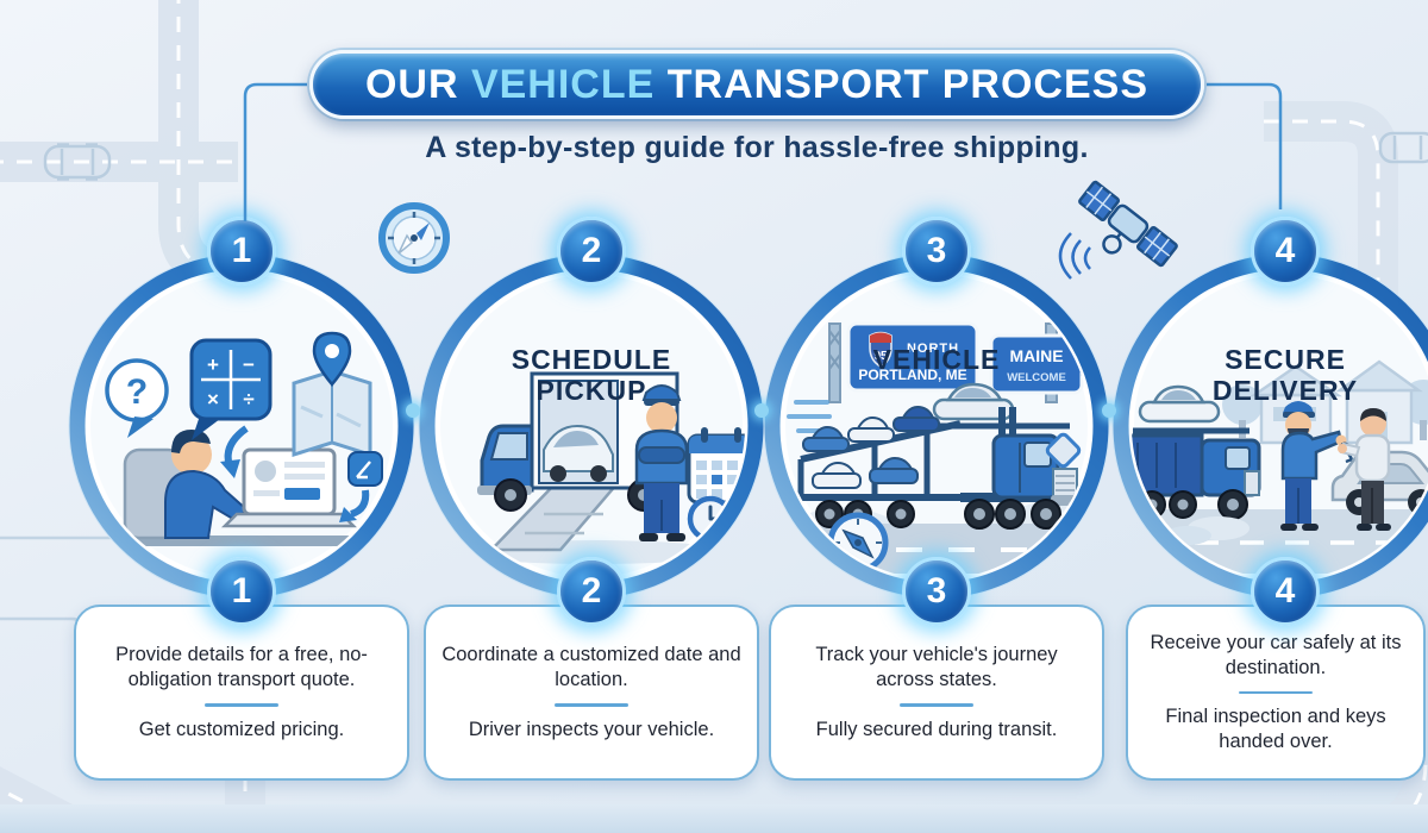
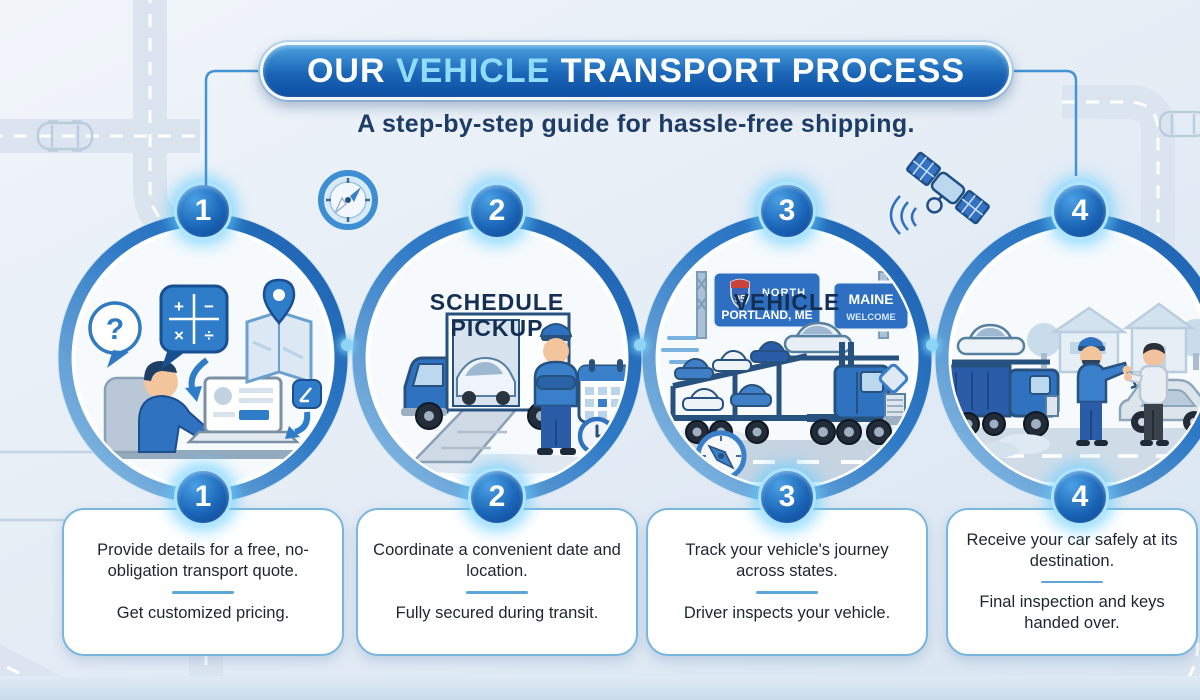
  OUR VEHICLE TRANSPORT PROCESS
  A step-by-step guide for hassle-free shipping.
  1
  ?
  +
  −
  ×
  ÷
  1
  Provide details for a free, no-obligation transport quote.
  Get customized pricing.
  2
  SCHEDULE PICKUP
  2
- Coordinate a customized date and location.
+ Coordinate a convenient date and location.
- Driver inspects your vehicle.
+ Fully secured during transit.
  3
  95
  NORTH
  PORTLAND, ME
  MAINE
  WELCOME
  VEHICLE
  3
  Track your vehicle's journey across states.
- Fully secured during transit.
+ Driver inspects your vehicle.
  4
- SECURE DELIVERY
  4
  Receive your car safely at its destination.
  Final inspection and keys handed over.
